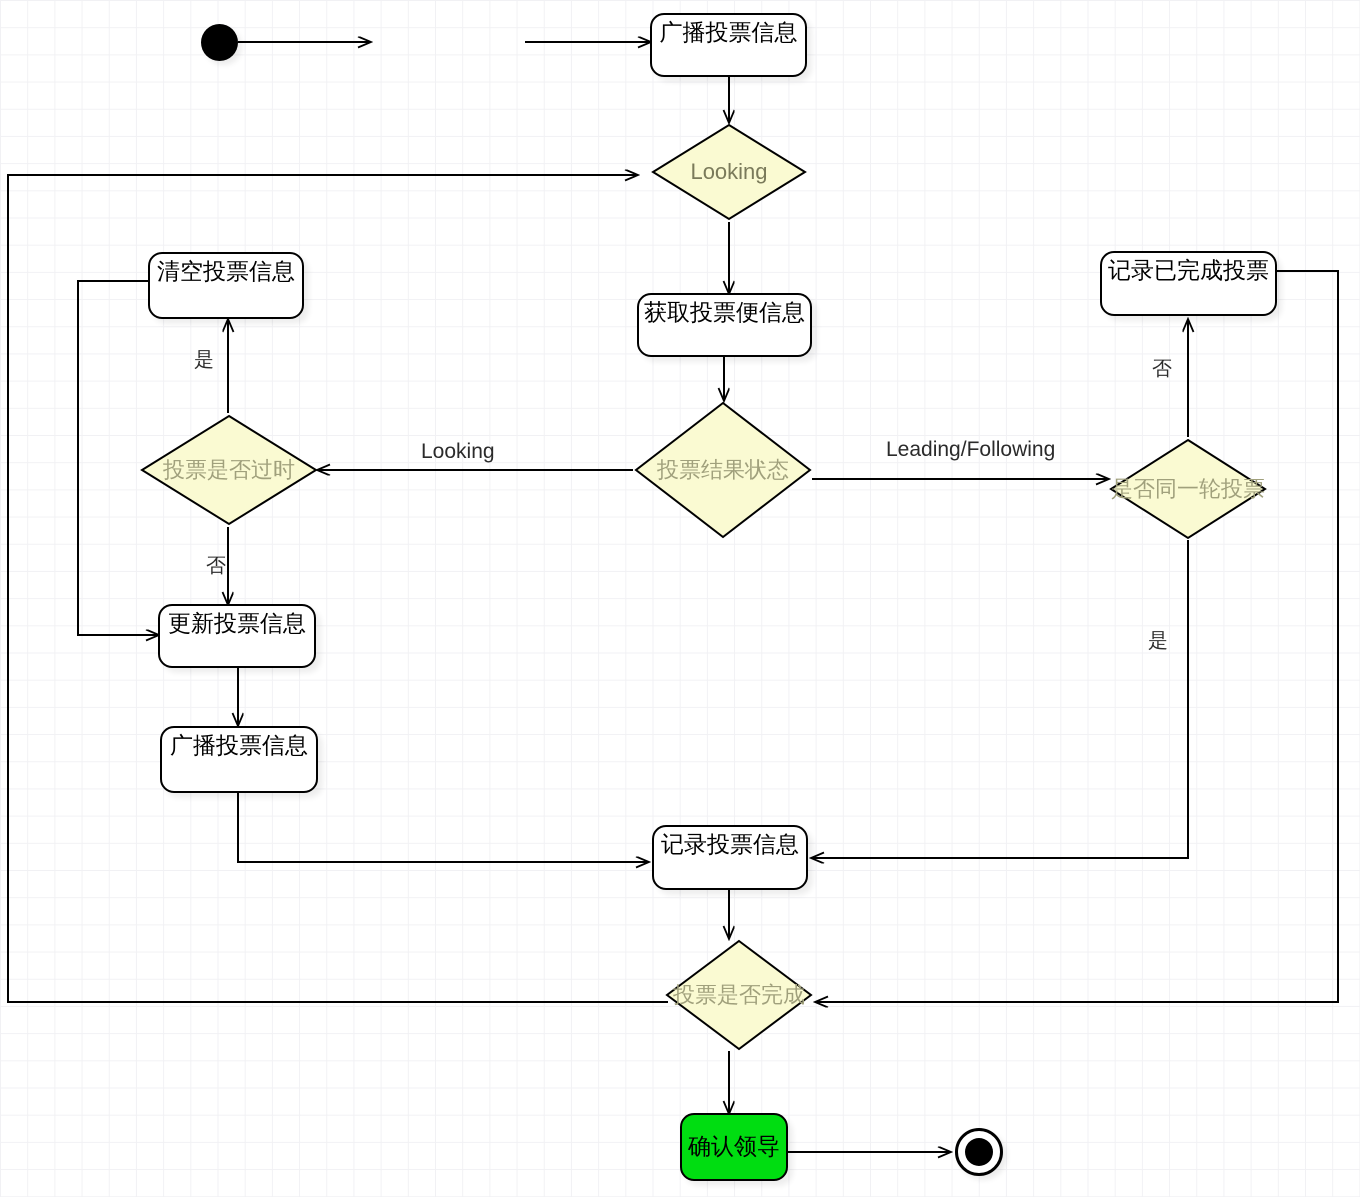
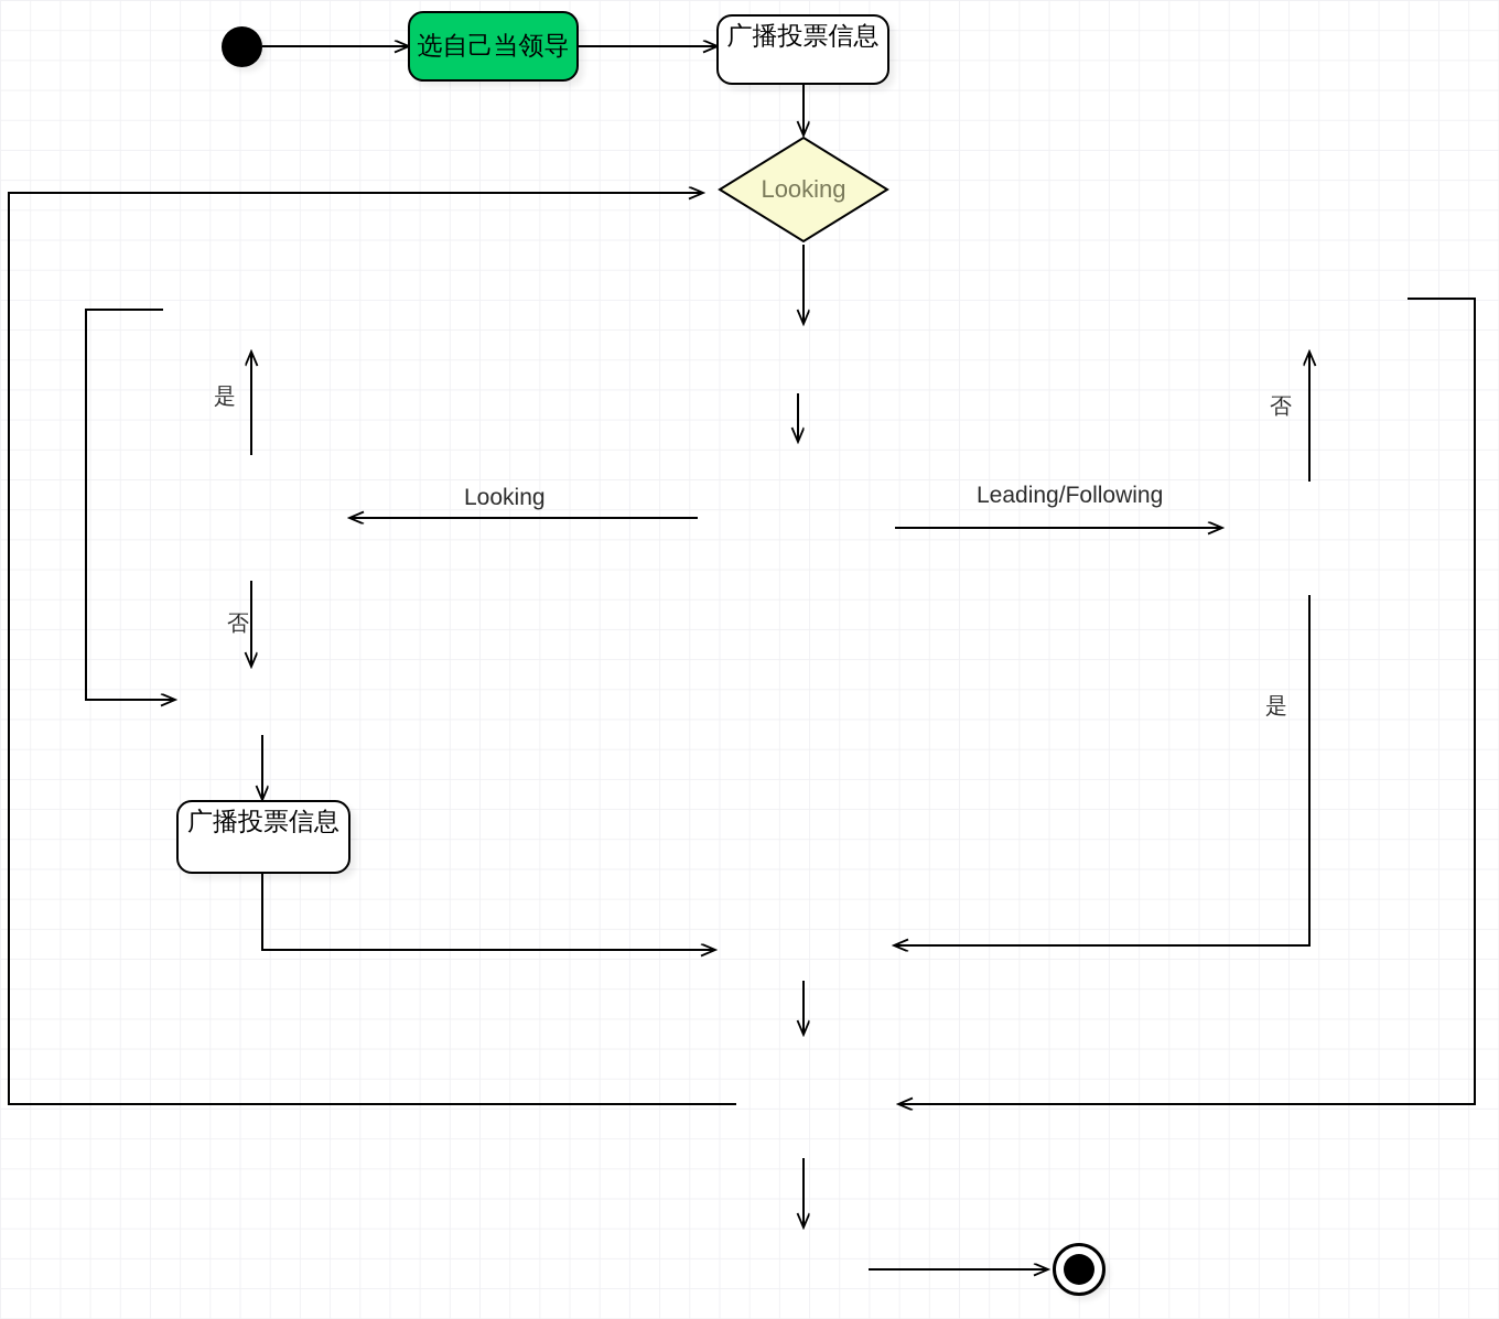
  Looking
  Leading/Following
  是
  否
  否
  是
+ 选自己当领导
  广播投票信息
  Looking
- 获取投票便信息
- 投票结果状态
- 投票是否过时
- 清空投票信息
- 更新投票信息
  广播投票信息
- 是否同一轮投票
- 记录已完成投票
- 记录投票信息
- 投票是否完成
- 确认领导
